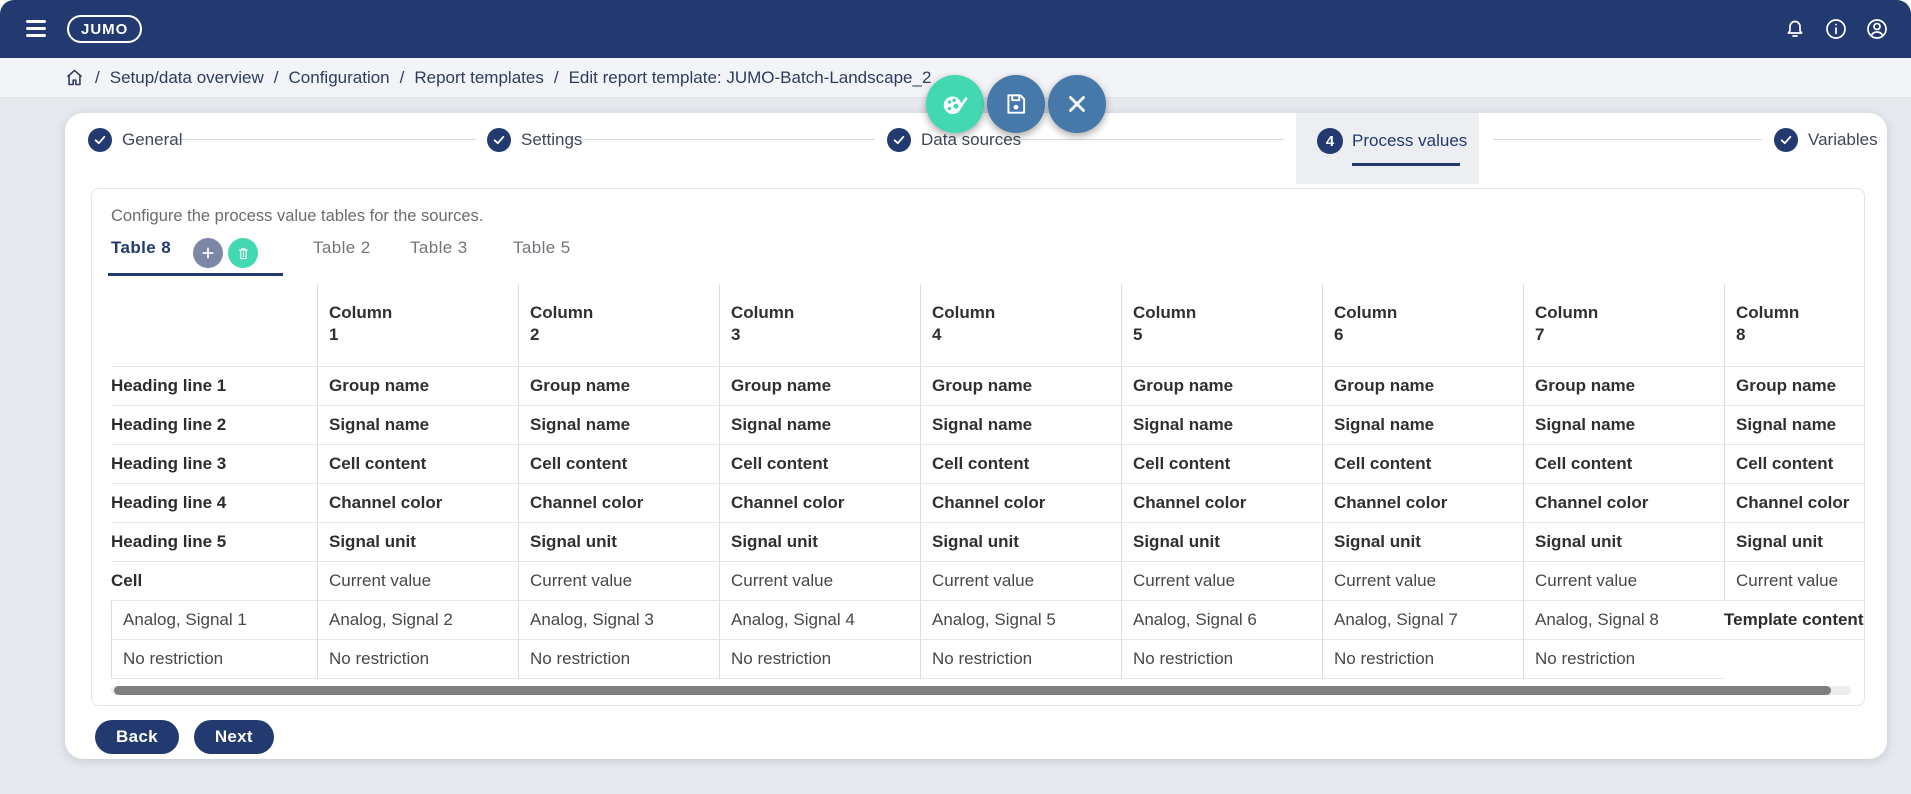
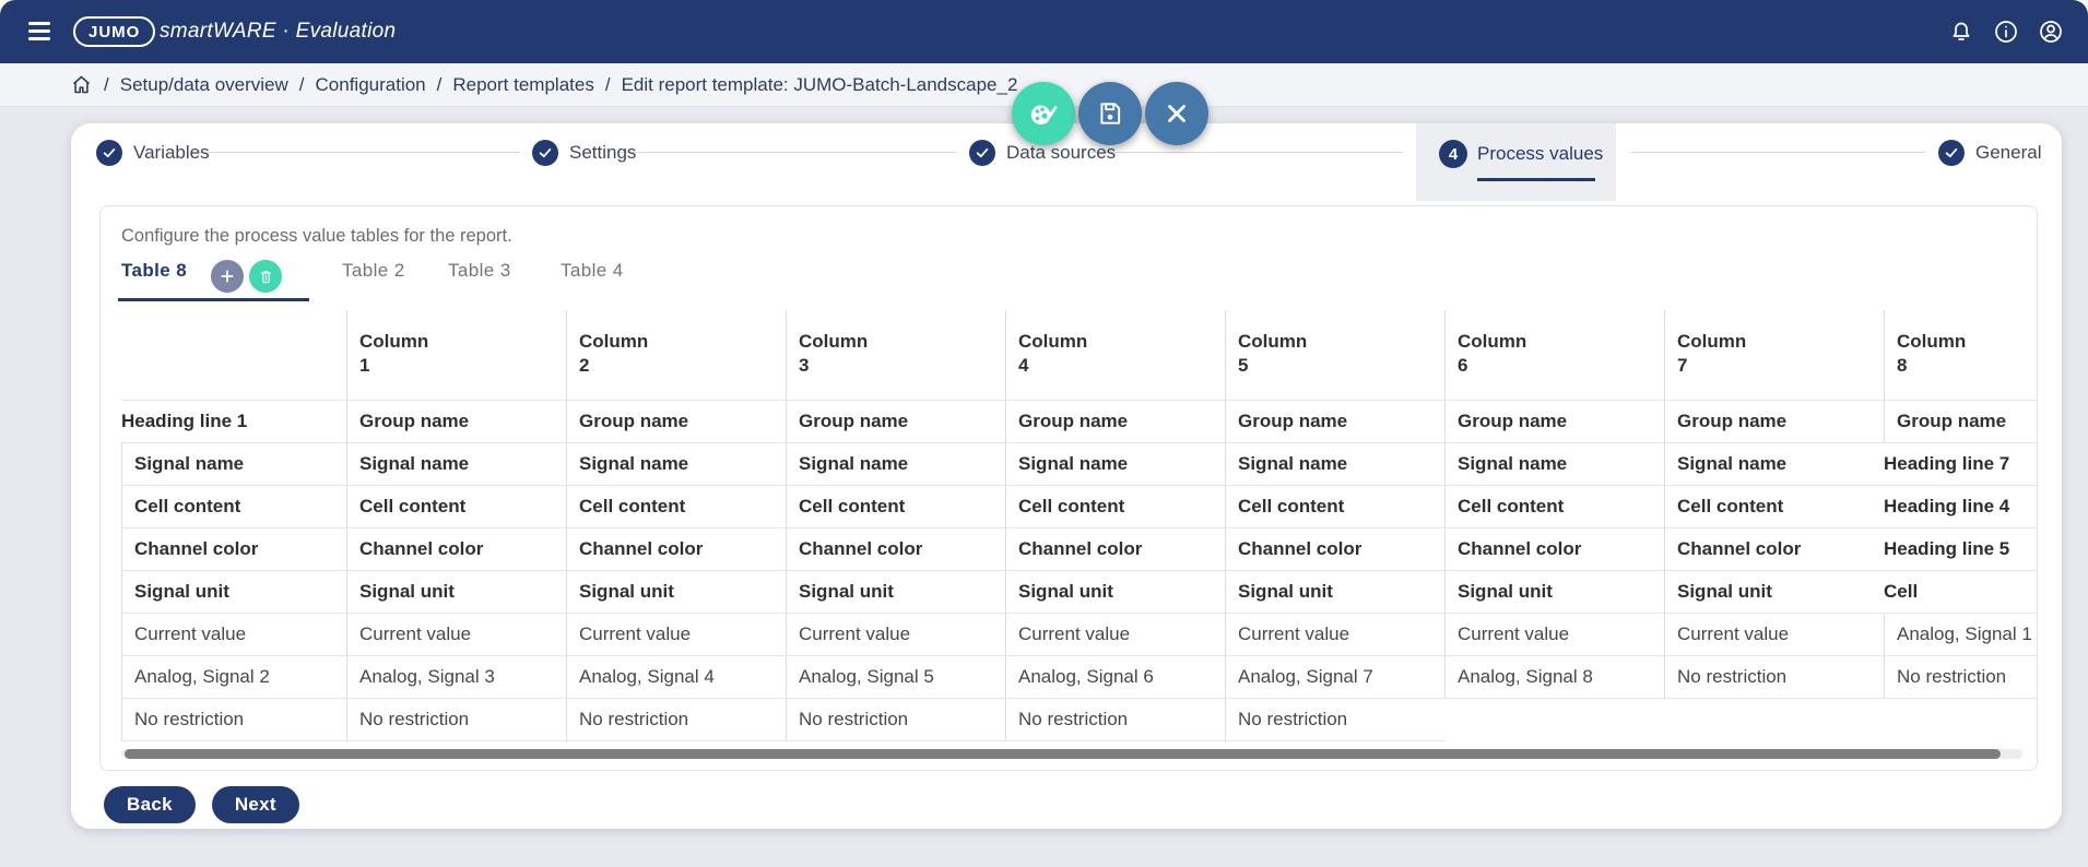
  JUMO
+ smartWARE · Evaluation
  /
  Setup/data overview
  /
  Configuration
  /
  Report templates
  /
  Edit report template: JUMO-Batch-Landscape_2
- General
+ Variables
  Settings
  Data sources
  4
  Process values
- Variables
+ General
- Configure the process value tables for the sources.
+ Configure the process value tables for the report.
  Table 8
  Table 2
  Table 3
- Table 5
+ Table 4
  Column
  1
  Column
  2
  Column
  3
  Column
  4
  Column
  5
  Column
  6
  Column
  7
  Column
  8
  Heading line 1
  Group name
  Group name
  Group name
  Group name
  Group name
  Group name
  Group name
  Group name
- Heading line 2
  Signal name
  Signal name
  Signal name
  Signal name
  Signal name
  Signal name
  Signal name
  Signal name
- Heading line 3
+ Heading line 7
  Cell content
  Cell content
  Cell content
  Cell content
  Cell content
  Cell content
  Cell content
  Cell content
  Heading line 4
  Channel color
  Channel color
  Channel color
  Channel color
  Channel color
  Channel color
  Channel color
  Channel color
  Heading line 5
  Signal unit
  Signal unit
  Signal unit
  Signal unit
  Signal unit
  Signal unit
  Signal unit
  Signal unit
  Cell
  Current value
  Current value
  Current value
  Current value
  Current value
  Current value
  Current value
  Current value
  Analog, Signal 1
  Analog, Signal 2
  Analog, Signal 3
  Analog, Signal 4
  Analog, Signal 5
  Analog, Signal 6
  Analog, Signal 7
  Analog, Signal 8
- Template content
  No restriction
  No restriction
  No restriction
  No restriction
  No restriction
  No restriction
  No restriction
  No restriction
  Back
  Next
